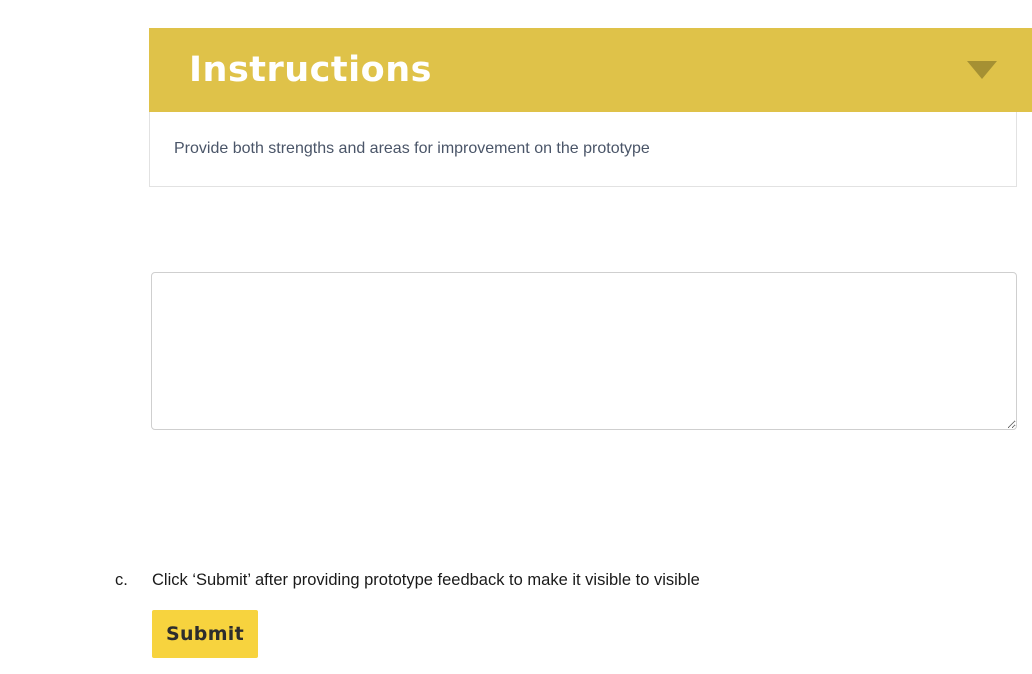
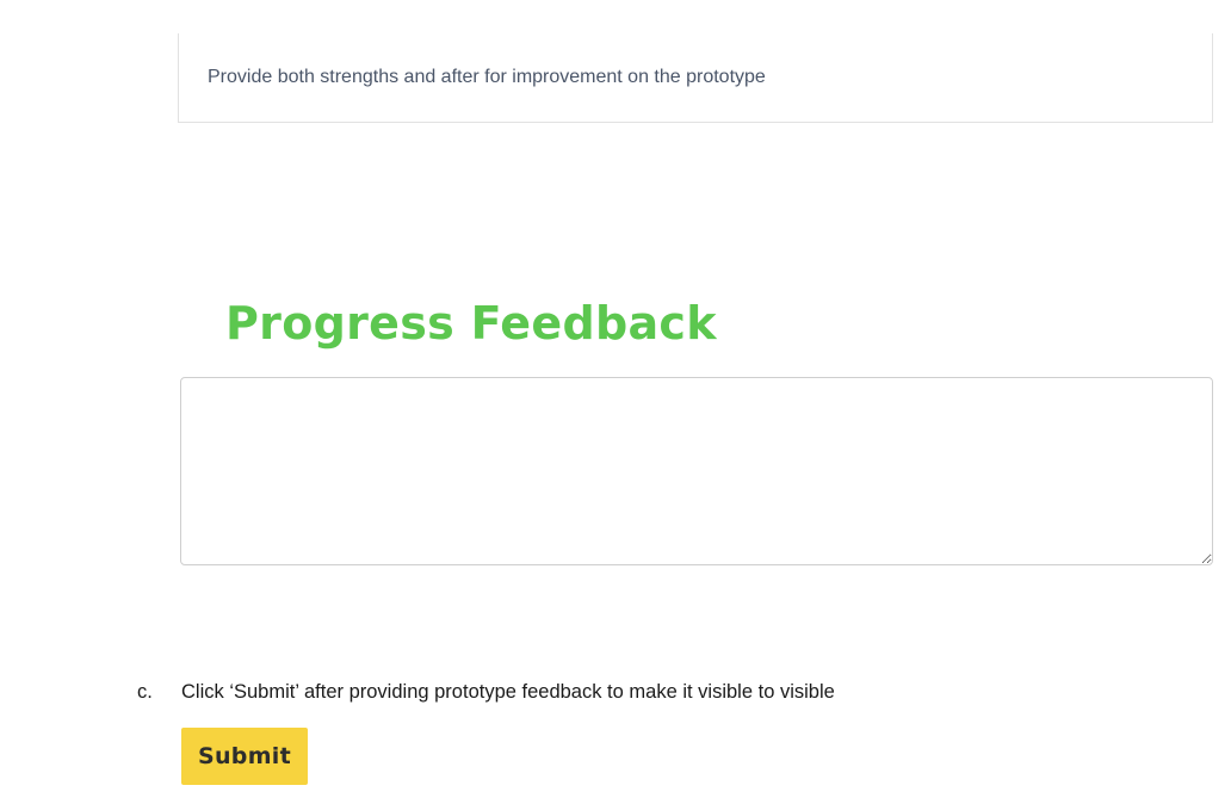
- Instructions
- Provide both strengths and areas for improvement on the prototype
+ Provide both strengths and after for improvement on the prototype
+ Progress Feedback
  c.
  Click ‘Submit’ after providing prototype feedback to make it visible to visible
  Submit
